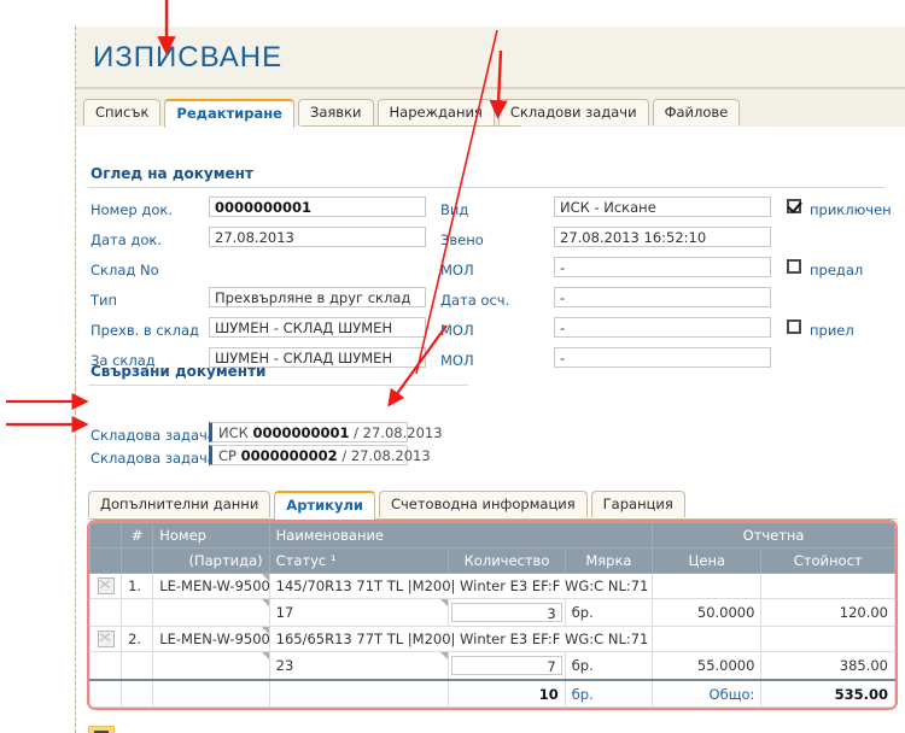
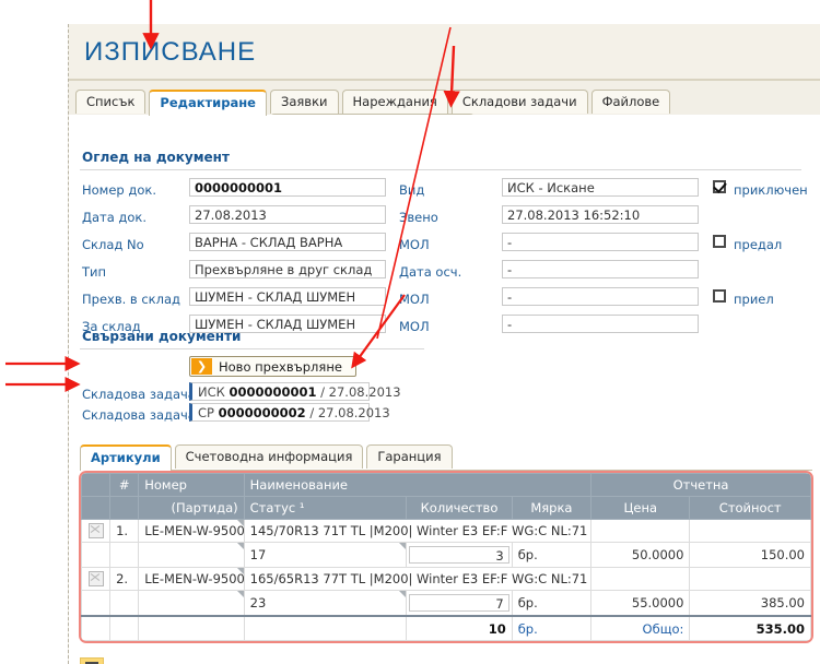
  ИЗПИСВАНЕ
  Списък
  Редактиране
  Заявки
  Нареждани
  Складови задачи
  Файлове
  Оглед на документ
  Номер док.
  Дата док.
  Склад No
  Тип
  Прехв. в склад
  За склад
  0000000001
  27.08.2013
+ ВАРНА - СКЛАД ВАРНА
  Прехвърляне в друг склад
  ШУМЕН - СКЛАД ШУМЕН
  ШУМЕН - СКЛАД ШУМЕН
  Звено
  МОЛ
  Дата осч.
  МОЛ
  МОЛ
  ИСК - Искане
  27.08.2013 16:52:10
  -
  -
  -
  -
  приключен
  предал
  приел
  Свързани документи
+ ❯
+ Ново прехвърляне
  Складова задач
  ИСК 0000000001 / 27.08.2013
  Складова задач
  СР 0000000002 / 27.08.2013
- Допълнителни данни
  Артикули
  Счетоводна информация
  Гаранция
  	#	Номер	Наименование	Отчетна
  		(Партида)	Статус ¹	Количество	Мярка	Цена	Стойност
  	1.	LE-MEN-W-9500	145/70R13 71T TL |M200| Winter E3 EF:F WG:C NL:71
- 			17	3	бр.	50.0000	120.00
+ 			17	3	бр.	50.0000	150.00
  	2.	LE-MEN-W-9500	165/65R13 77T TL |M200| Winter E3 EF:F WG:C NL:71
  			23	7	бр.	55.0000	385.00
  				10	бр.	Общо:	535.00
